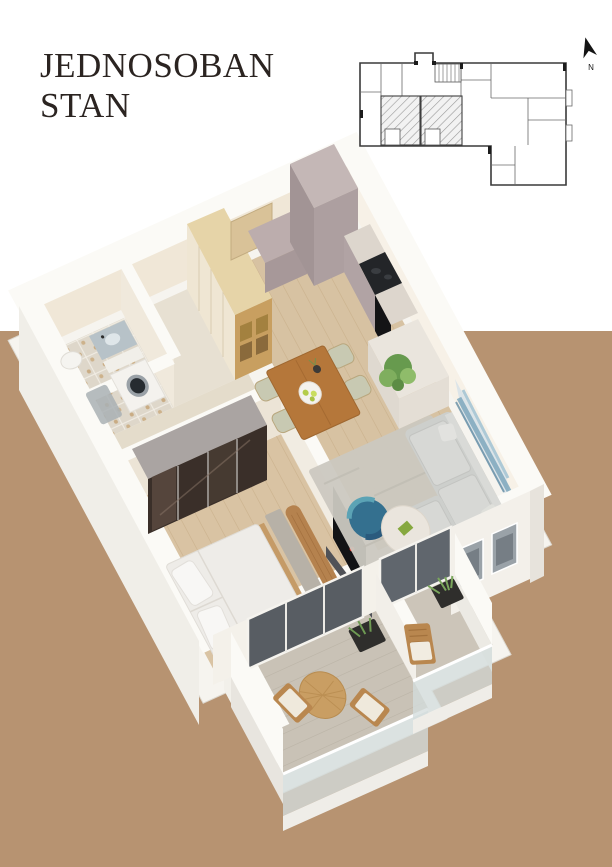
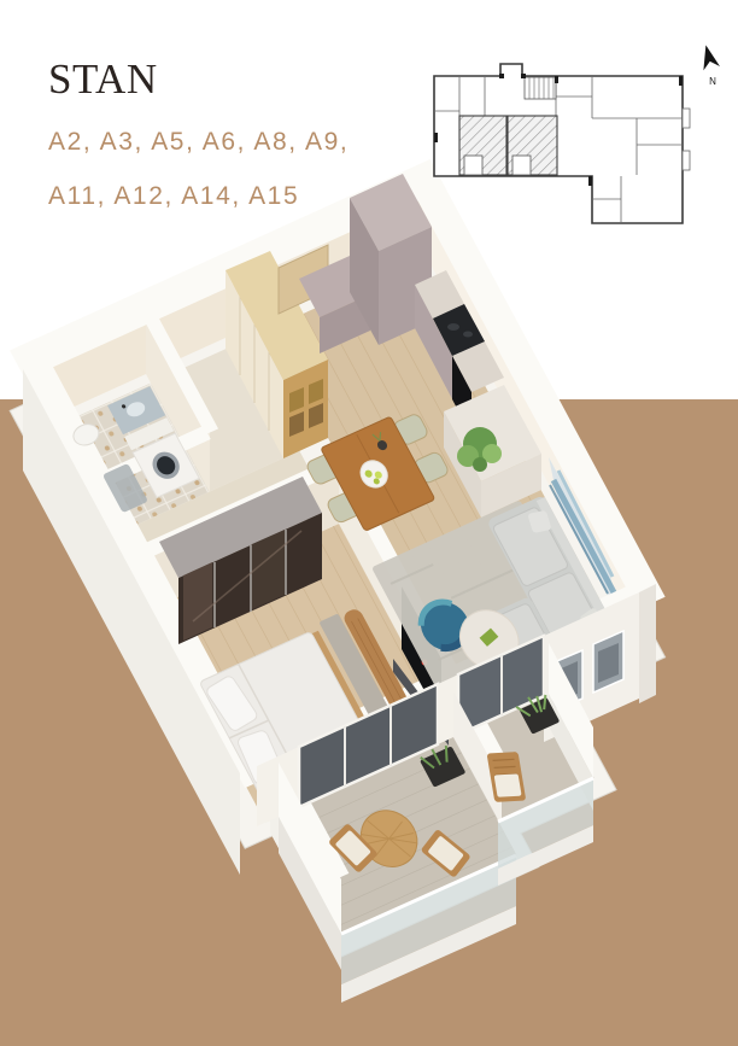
- JEDNOSOBAN
  STAN
+ A2, A3, A5, A6, A8, A9,
+ A11, A12, A14, A15
  N
